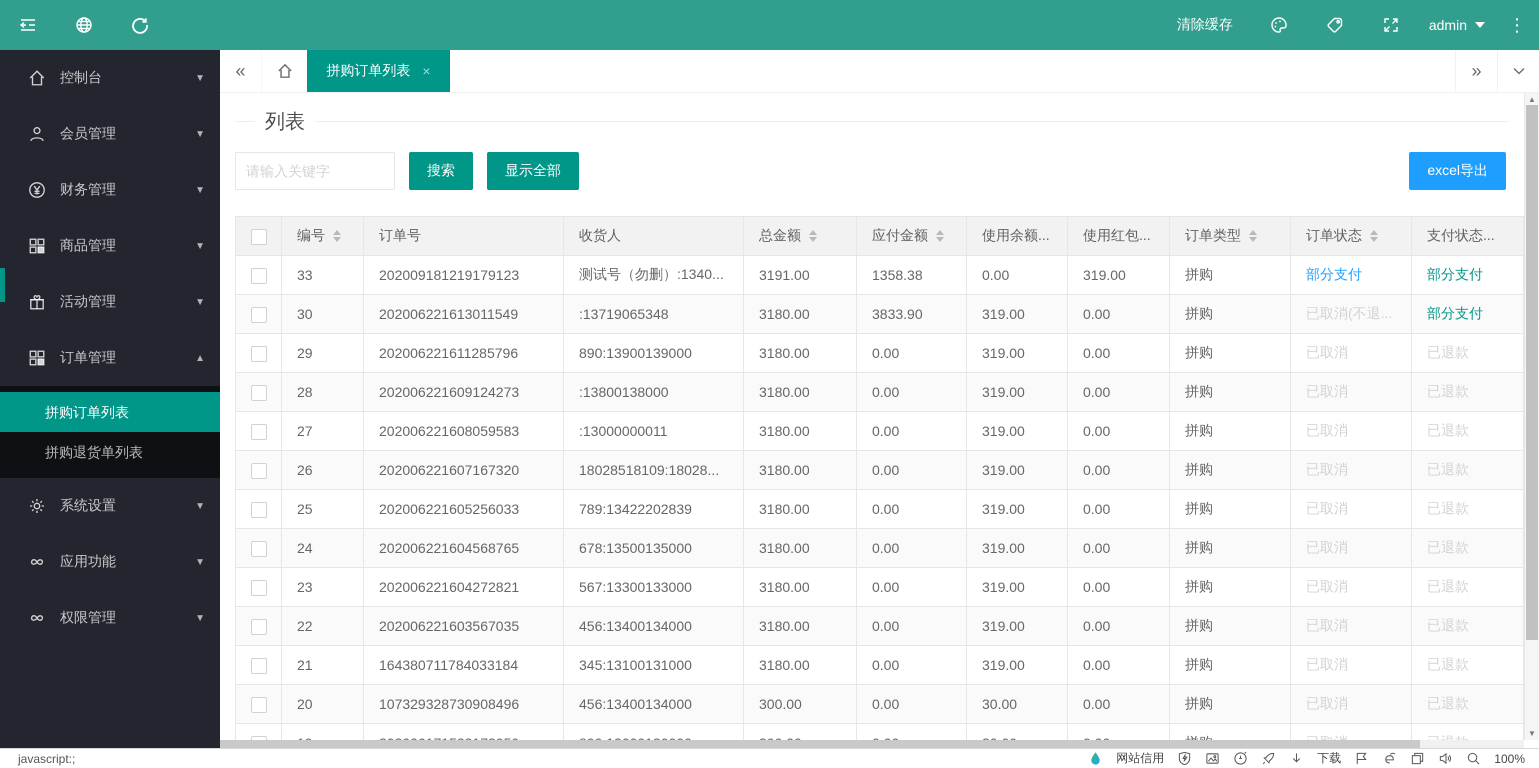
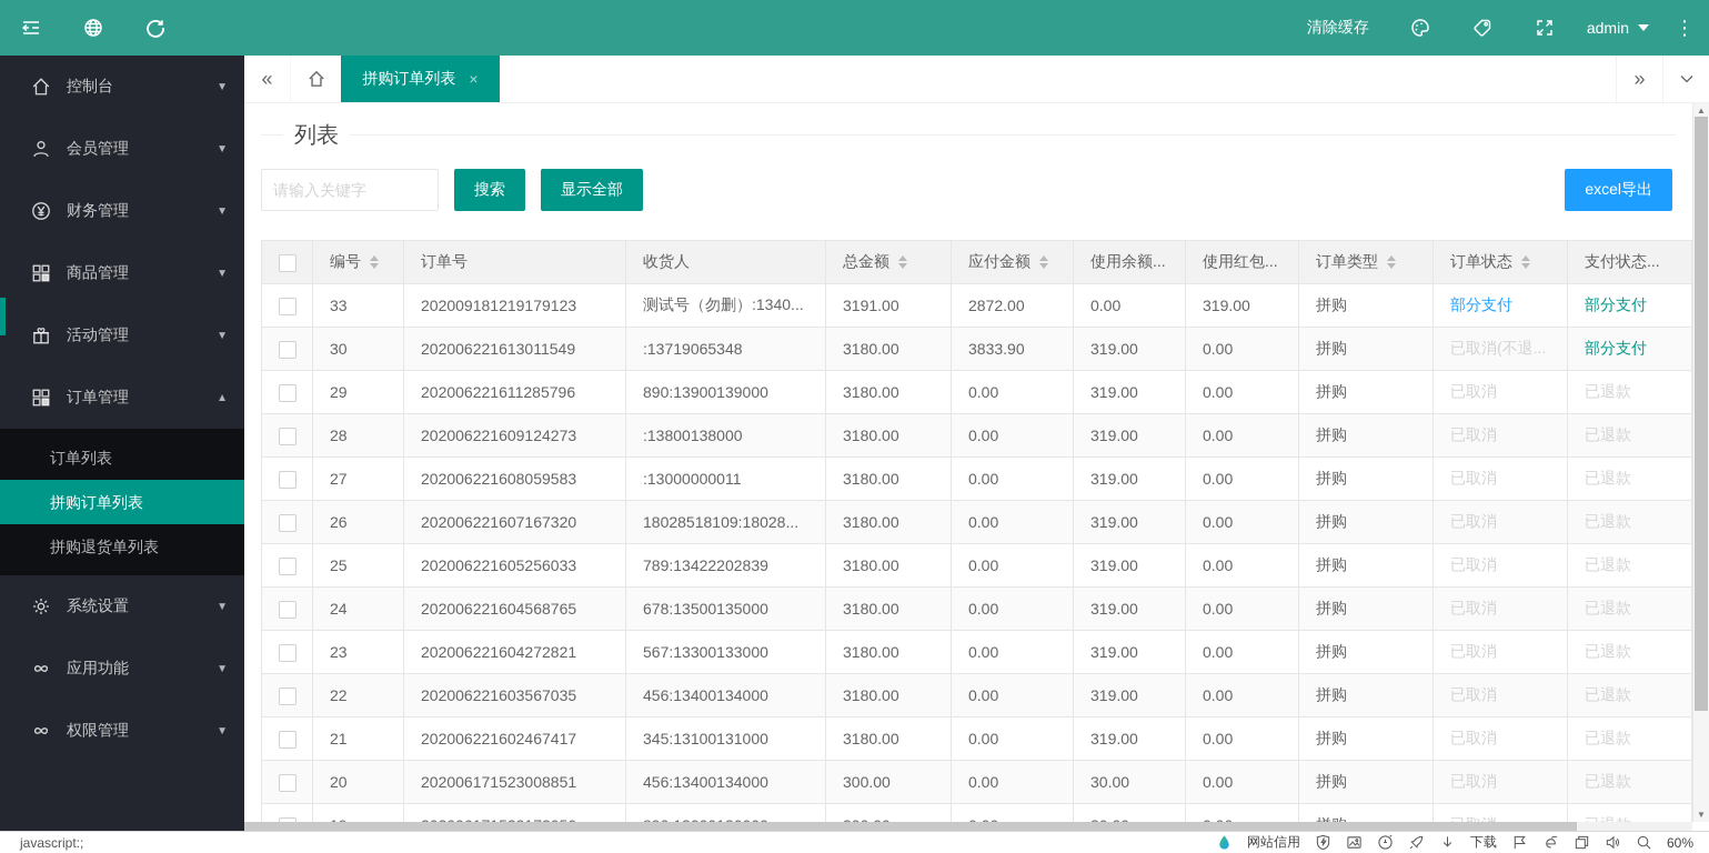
  清除缓存
  admin
  ⋮
  控制台
  ▼
  会员管理
  ▼
  财务管理
  ▼
  商品管理
  ▼
  活动管理
  ▼
  订单管理
  ▲
+ 订单列表
  拼购订单列表
  拼购退货单列表
  系统设置
  ▼
  应用功能
  ▼
  权限管理
  ▼
  «
  拼购订单列表
  ×
  »
  列表
  请输入关键字
  搜索
  显示全部
  excel导出
  	编号	订单号	收货人	总金额	应付金额	使用余额...	使用红包...	订单类型	订单状态	支付状态...
- 	33	202009181219179123	测试号（勿删）:1340...	3191.00	1358.38	0.00	319.00	拼购	部分支付	部分支付
+ 	33	202009181219179123	测试号（勿删）:1340...	3191.00	2872.00	0.00	319.00	拼购	部分支付	部分支付
  	30	202006221613011549	:13719065348	3180.00	3833.90	319.00	0.00	拼购	已取消(不退...	部分支付
  	29	202006221611285796	890:13900139000	3180.00	0.00	319.00	0.00	拼购	已取消	已退款
  	28	202006221609124273	:13800138000	3180.00	0.00	319.00	0.00	拼购	已取消	已退款
  	27	202006221608059583	:13000000011	3180.00	0.00	319.00	0.00	拼购	已取消	已退款
  	26	202006221607167320	18028518109:18028...	3180.00	0.00	319.00	0.00	拼购	已取消	已退款
  	25	202006221605256033	789:13422202839	3180.00	0.00	319.00	0.00	拼购	已取消	已退款
  	24	202006221604568765	678:13500135000	3180.00	0.00	319.00	0.00	拼购	已取消	已退款
  	23	202006221604272821	567:13300133000	3180.00	0.00	319.00	0.00	拼购	已取消	已退款
  	22	202006221603567035	456:13400134000	3180.00	0.00	319.00	0.00	拼购	已取消	已退款
- 	21	164380711784033184	345:13100131000	3180.00	0.00	319.00	0.00	拼购	已取消	已退款
+ 	21	202006221602467417	345:13100131000	3180.00	0.00	319.00	0.00	拼购	已取消	已退款
- 	20	107329328730908496	456:13400134000	300.00	0.00	30.00	0.00	拼购	已取消	已退款
+ 	20	202006171523008851	456:13400134000	300.00	0.00	30.00	0.00	拼购	已取消	已退款
  ▲
  ▼
  javascript:;
  网站信用
  下载
- 100%
+ 60%
